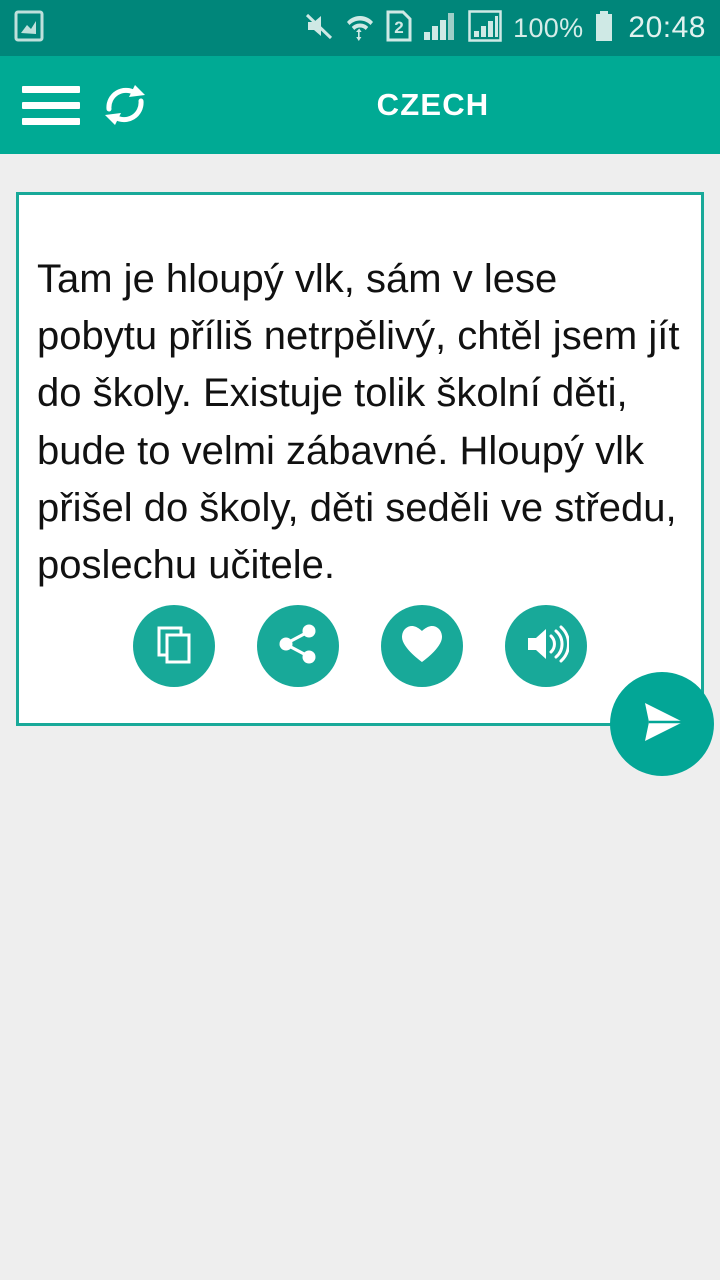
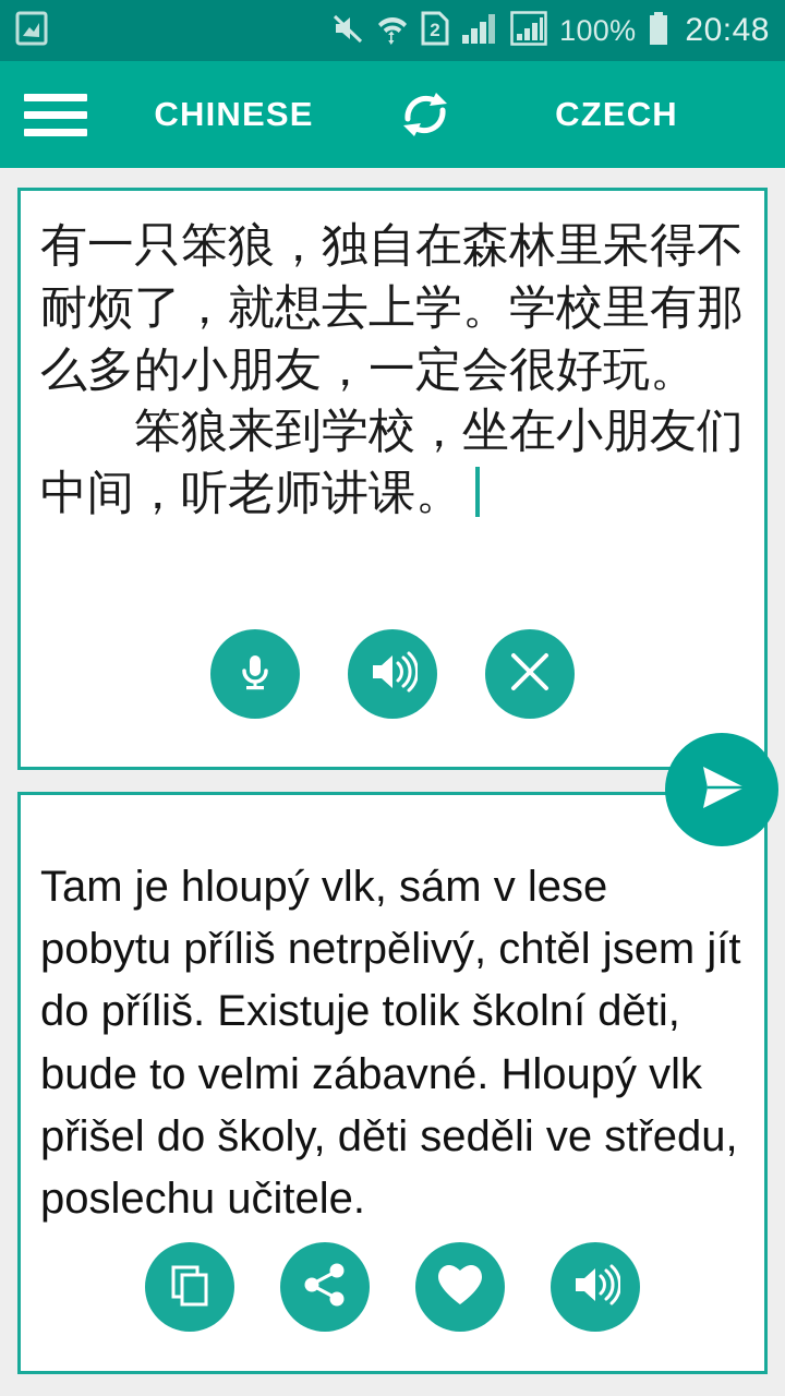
  2
  100%
  20:48
+ CHINESE
  CZECH
+ 有一只笨狼，独自在森林里呆得不耐烦了，就想去上学。学校里有那么多的小朋友，一定会很好玩。
+ 笨狼来到学校，坐在小朋友们中间，听老师讲课。
- Tam je hloupý vlk, sám v lese pobytu příliš netrpělivý, chtěl jsem jít do školy. Existuje tolik školní děti, bude to velmi zábavné. Hloupý vlk přišel do školy, děti seděli ve středu, poslechu učitele.
+ Tam je hloupý vlk, sám v lese pobytu příliš netrpělivý, chtěl jsem jít do příliš. Existuje tolik školní děti, bude to velmi zábavné. Hloupý vlk přišel do školy, děti seděli ve středu, poslechu učitele.
